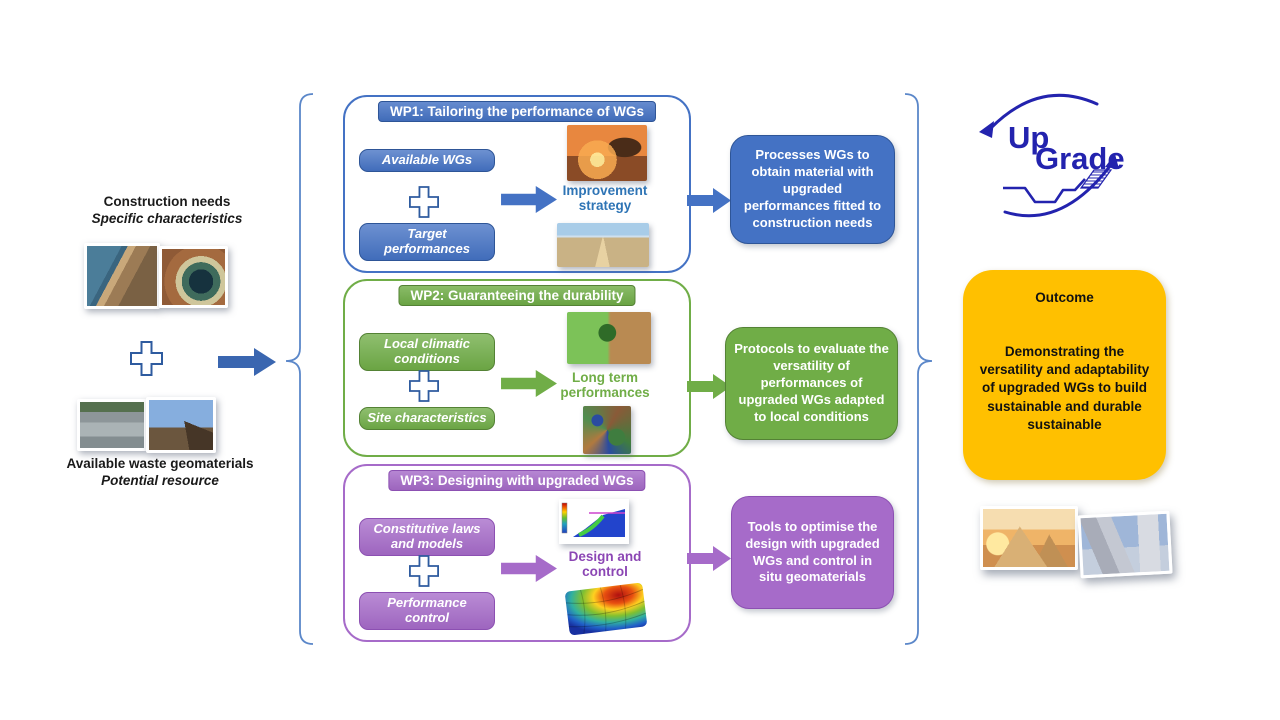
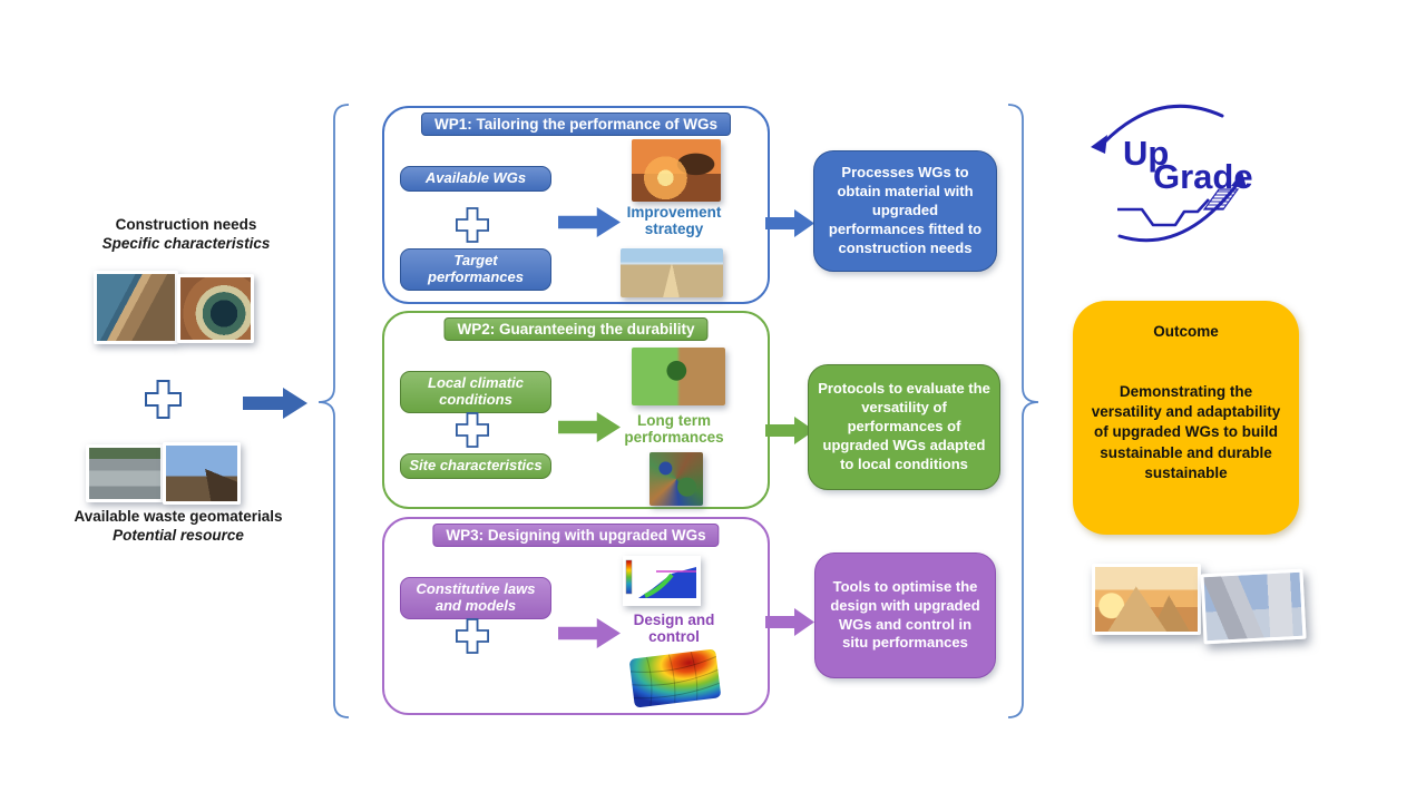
  Construction needs
  Specific characteristics
  Available waste geomaterials
  Potential resource
  WP1: Tailoring the performance of WGs
  Available WGs
  Target performances
  Improvement strategy
  Processes WGs to obtain material with upgraded performances fitted to construction needs
  WP2: Guaranteeing the durability
  Local climatic conditions
  Site characteristics
  Long term performances
  Protocols to evaluate the versatility of performances of upgraded WGs adapted to local conditions
  WP3: Designing with upgraded WGs
  Constitutive laws and models
- Performance control
  Design and control
- Tools to optimise the design with upgraded WGs and control in situ geomaterials
+ Tools to optimise the design with upgraded WGs and control in situ performances
  Up
  Grad
  Outcome
  Demonstrating the versatility and adaptability of upgraded WGs to build sustainable and durable sustainable
